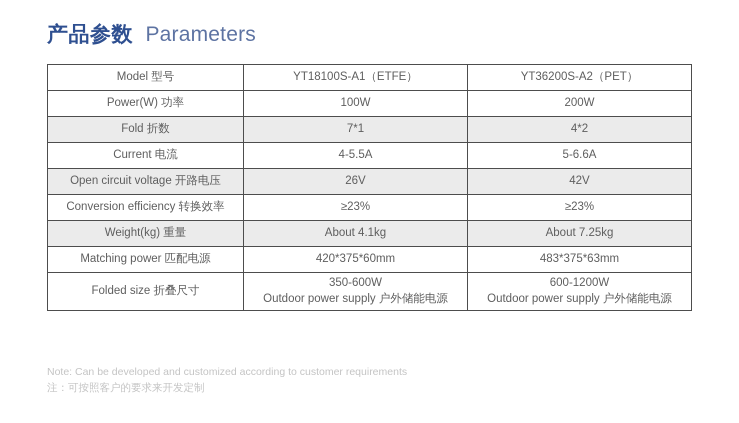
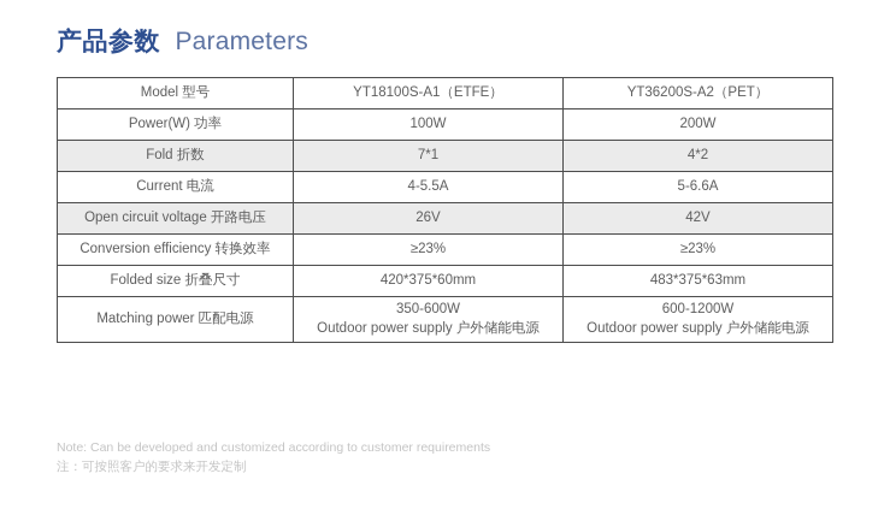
  产品参数 Parameters
  Model 型号	YT18100S-A1（ETFE）	YT36200S-A2（PET）
  Power(W) 功率	100W	200W
  Fold 折数	7*1	4*2
  Current 电流	4-5.5A	5-6.6A
  Open circuit voltage 开路电压	26V	42V
  Conversion efficiency 转换效率	≥23%	≥23%
- Weight(kg) 重量	About 4.1kg	About 7.25kg
- Matching power 匹配电源	420*375*60mm	483*375*63mm
+ Folded size 折叠尺寸	420*375*60mm	483*375*63mm
- Folded size 折叠尺寸	350-600W Outdoor power supply 户外储能电源	600-1200W Outdoor power supply 户外储能电源
+ Matching power 匹配电源	350-600W Outdoor power supply 户外储能电源	600-1200W Outdoor power supply 户外储能电源
  Note: Can be developed and customized according to customer requirements
  注：可按照客户的要求来开发定制
